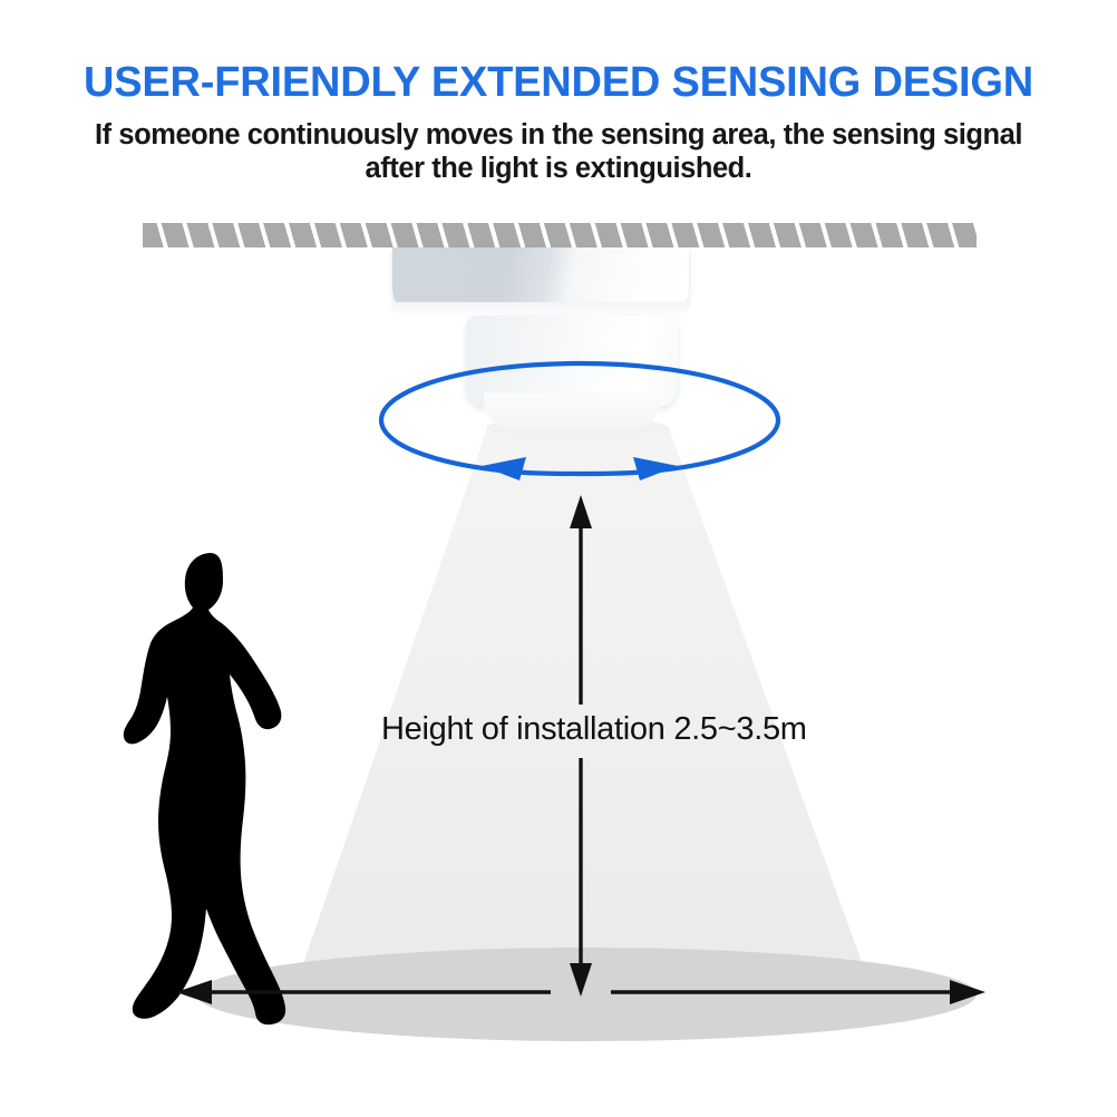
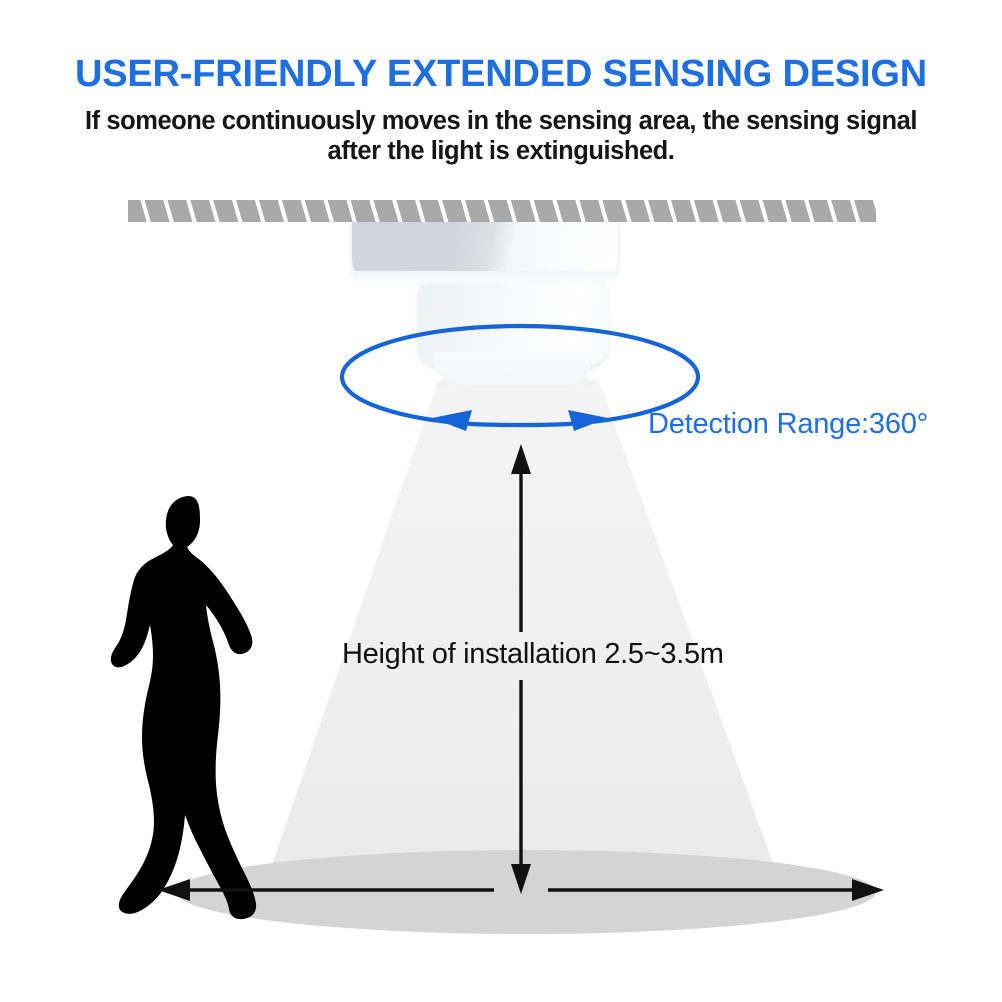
  USER-FRIENDLY EXTENDED SENSING DESIGN
  If someone continuously moves in the sensing area, the sensing signal
  after the light is extinguished.
+ Detection Range:360°
  Height of installation 2.5~3.5m
